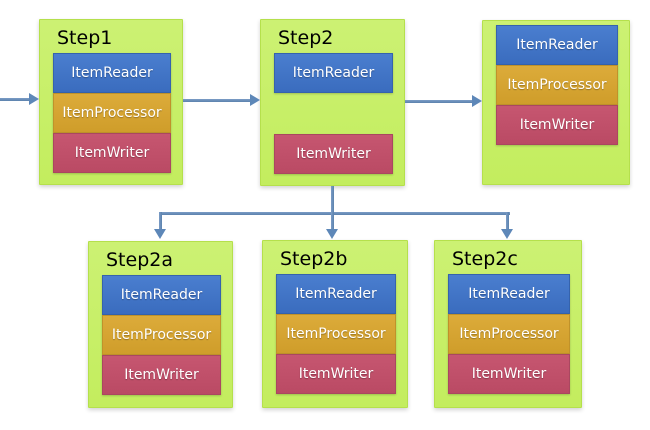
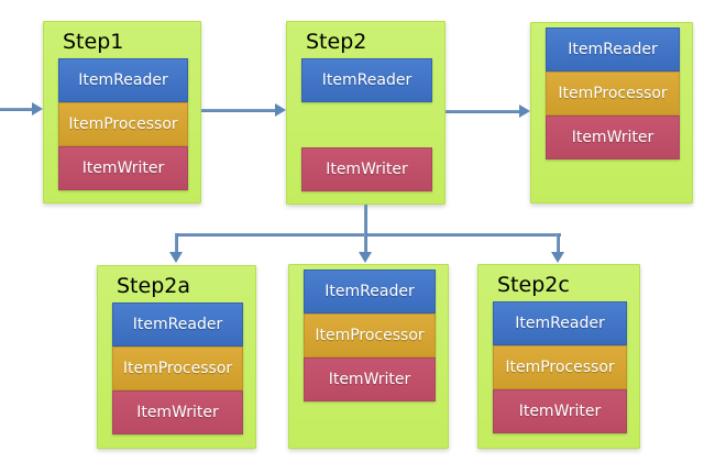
  Step1
  ItemReader
  ItemProcessor
  ItemWriter
  Step2
  ItemReader
  ItemWriter
  ItemReader
  ItemProcessor
  ItemWriter
  Step2a
  ItemReader
  ItemProcessor
  ItemWriter
- Step2b
  ItemReader
  ItemProcessor
  ItemWriter
  Step2c
  ItemReader
  ItemProcessor
  ItemWriter
